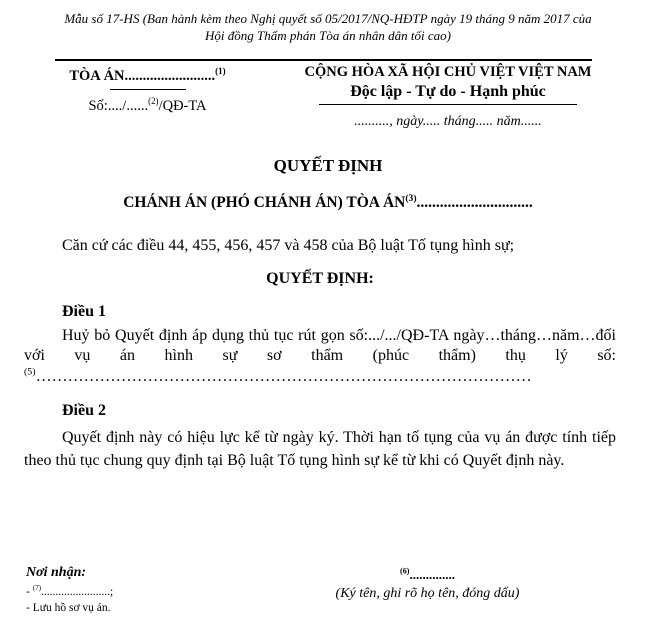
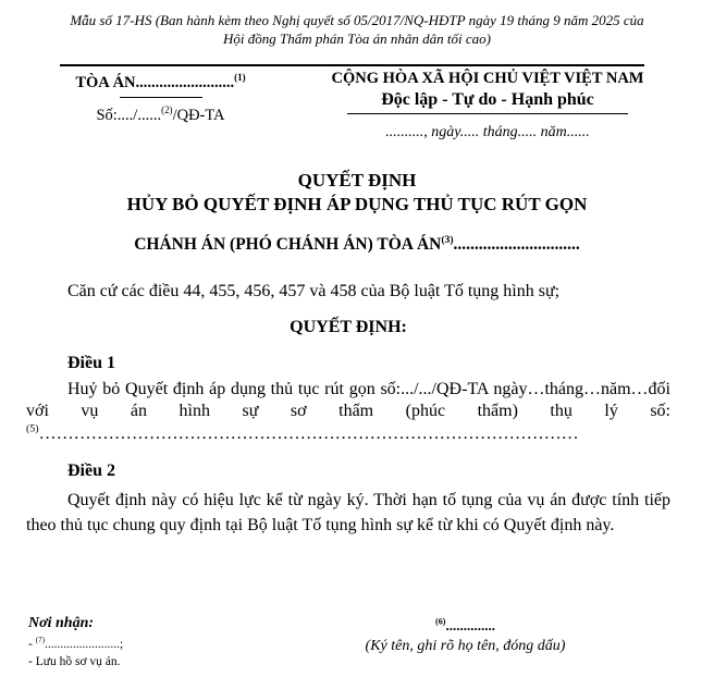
- Mẫu số 17-HS (Ban hành kèm theo Nghị quyết số 05/2017/NQ-HĐTP ngày 19 tháng 9 năm 2017 của
+ Mẫu số 17-HS (Ban hành kèm theo Nghị quyết số 05/2017/NQ-HĐTP ngày 19 tháng 9 năm 2025 của
  Hội đồng Thẩm phán Tòa án nhân dân tối cao)
  TÒA ÁN.........................(1)
  Số:..../......(2)/QĐ-TA
  CỘNG HÒA XÃ HỘI CHỦ VIỆT VIỆT NAM
  Độc lập - Tự do - Hạnh phúc
  .........., ngày..... tháng..... năm......
  QUYẾT ĐỊNH
+ HỦY BỎ QUYẾT ĐỊNH ÁP DỤNG THỦ TỤC RÚT GỌN
  CHÁNH ÁN (PHÓ CHÁNH ÁN) TÒA ÁN(3)..............................
  Căn cứ các điều 44, 455, 456, 457 và 458 của Bộ luật Tố tụng hình sự;
  QUYẾT ĐỊNH:
  Điều 1
  Huỷ bỏ Quyết định áp dụng thủ tục rút gọn số:.../.../QĐ-TA ngày…tháng…năm…đối với vụ án hình sự sơ thẩm (phúc thẩm) thụ lý số:(5)…………………………………………………………………………………
  Điều 2
  Quyết định này có hiệu lực kể từ ngày ký. Thời hạn tố tụng của vụ án được tính tiếp theo thủ tục chung quy định tại Bộ luật Tố tụng hình sự kể từ khi có Quyết định này.
  Nơi nhận:
  - (7)........................;
  - Lưu hồ sơ vụ án.
  (6)..............
  (Ký tên, ghi rõ họ tên, đóng dấu)
